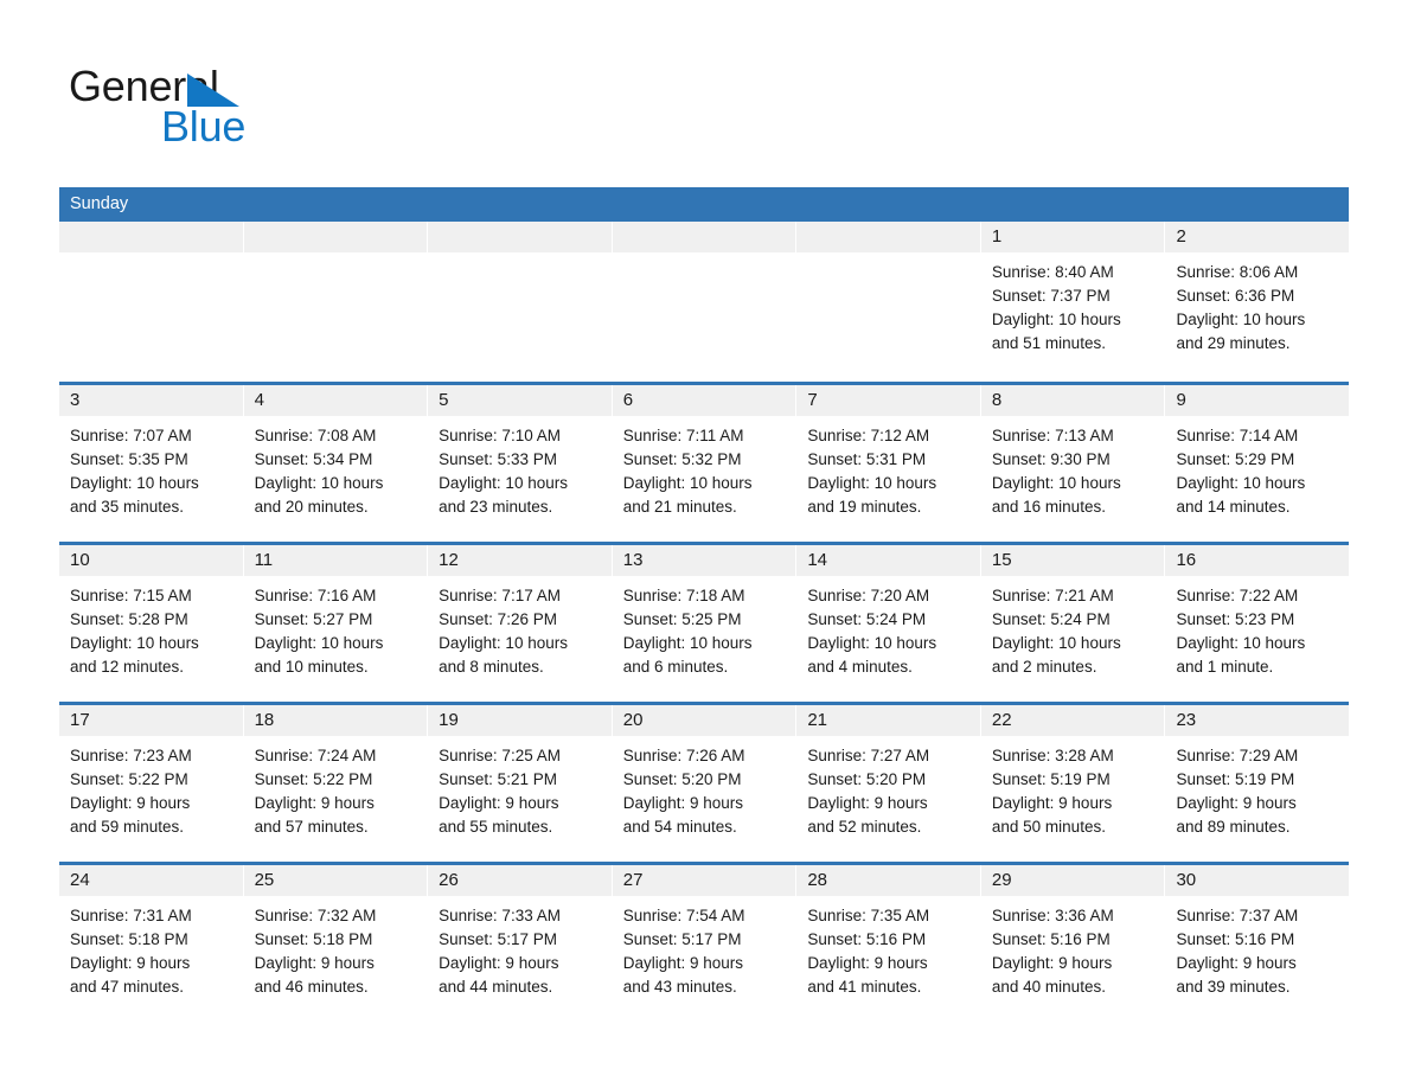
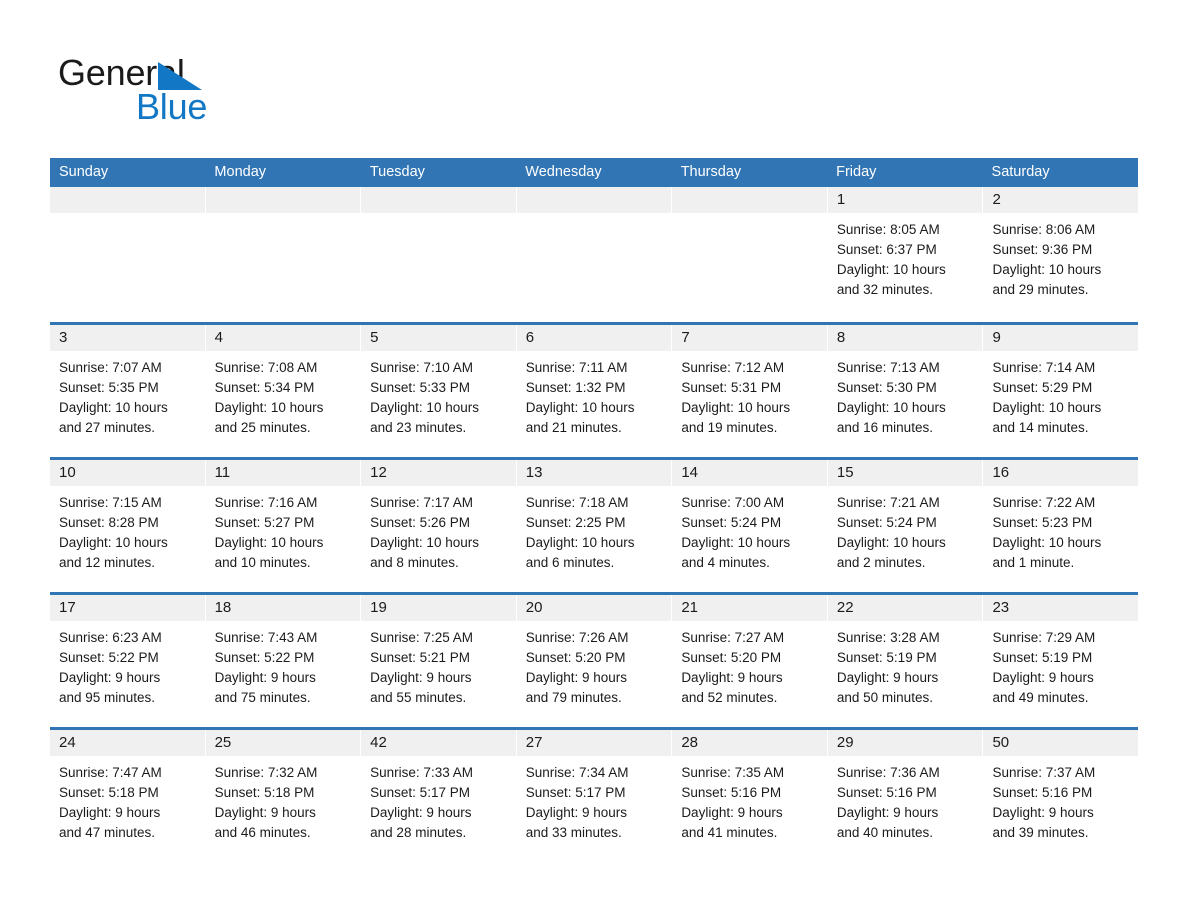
  Generl
  Blue
  Sunday
+ Monday
+ Tuesday
+ Wednesday
+ Thursday
+ Friday
+ Saturday
  1
- Sunrise: 8:40 AM
+ Sunrise: 8:05 AM
- Sunset: 7:37 PM
+ Sunset: 6:37 PM
  Daylight: 10 hours
- and 51 minutes.
+ and 32 minutes.
  2
  Sunrise: 8:06 AM
- Sunset: 6:36 PM
+ Sunset: 9:36 PM
  Daylight: 10 hours
  and 29 minutes.
  3
  Sunrise: 7:07 AM
  Sunset: 5:35 PM
  Daylight: 10 hours
- and 35 minutes.
+ and 27 minutes.
  4
  Sunrise: 7:08 AM
  Sunset: 5:34 PM
  Daylight: 10 hours
- and 20 minutes.
+ and 25 minutes.
  5
  Sunrise: 7:10 AM
  Sunset: 5:33 PM
  Daylight: 10 hours
  and 23 minutes.
  6
  Sunrise: 7:11 AM
- Sunset: 5:32 PM
+ Sunset: 1:32 PM
  Daylight: 10 hours
  and 21 minutes.
  7
  Sunrise: 7:12 AM
  Sunset: 5:31 PM
  Daylight: 10 hours
  and 19 minutes.
  8
  Sunrise: 7:13 AM
- Sunset: 9:30 PM
+ Sunset: 5:30 PM
  Daylight: 10 hours
  and 16 minutes.
  9
  Sunrise: 7:14 AM
  Sunset: 5:29 PM
  Daylight: 10 hours
  and 14 minutes.
  10
  Sunrise: 7:15 AM
- Sunset: 5:28 PM
+ Sunset: 8:28 PM
  Daylight: 10 hours
  and 12 minutes.
  11
  Sunrise: 7:16 AM
  Sunset: 5:27 PM
  Daylight: 10 hours
  and 10 minutes.
  12
  Sunrise: 7:17 AM
- Sunset: 7:26 PM
+ Sunset: 5:26 PM
  Daylight: 10 hours
  and 8 minutes.
  13
  Sunrise: 7:18 AM
- Sunset: 5:25 PM
+ Sunset: 2:25 PM
  Daylight: 10 hours
  and 6 minutes.
  14
- Sunrise: 7:20 AM
+ Sunrise: 7:00 AM
  Sunset: 5:24 PM
  Daylight: 10 hours
  and 4 minutes.
  15
  Sunrise: 7:21 AM
  Sunset: 5:24 PM
  Daylight: 10 hours
  and 2 minutes.
  16
  Sunrise: 7:22 AM
  Sunset: 5:23 PM
  Daylight: 10 hours
  and 1 minute.
  17
- Sunrise: 7:23 AM
+ Sunrise: 6:23 AM
  Sunset: 5:22 PM
  Daylight: 9 hours
- and 59 minutes.
+ and 95 minutes.
  18
- Sunrise: 7:24 AM
+ Sunrise: 7:43 AM
  Sunset: 5:22 PM
  Daylight: 9 hours
- and 57 minutes.
+ and 75 minutes.
  19
  Sunrise: 7:25 AM
  Sunset: 5:21 PM
  Daylight: 9 hours
  and 55 minutes.
  20
  Sunrise: 7:26 AM
  Sunset: 5:20 PM
  Daylight: 9 hours
- and 54 minutes.
+ and 79 minutes.
  21
  Sunrise: 7:27 AM
  Sunset: 5:20 PM
  Daylight: 9 hours
  and 52 minutes.
  22
  Sunrise: 3:28 AM
  Sunset: 5:19 PM
  Daylight: 9 hours
  and 50 minutes.
  23
  Sunrise: 7:29 AM
  Sunset: 5:19 PM
  Daylight: 9 hours
- and 89 minutes.
+ and 49 minutes.
  24
- Sunrise: 7:31 AM
+ Sunrise: 7:47 AM
  Sunset: 5:18 PM
  Daylight: 9 hours
  and 47 minutes.
  25
  Sunrise: 7:32 AM
  Sunset: 5:18 PM
  Daylight: 9 hours
  and 46 minutes.
- 26
+ 42
  Sunrise: 7:33 AM
  Sunset: 5:17 PM
  Daylight: 9 hours
- and 44 minutes.
+ and 28 minutes.
  27
- Sunrise: 7:54 AM
+ Sunrise: 7:34 AM
  Sunset: 5:17 PM
  Daylight: 9 hours
- and 43 minutes.
+ and 33 minutes.
  28
  Sunrise: 7:35 AM
  Sunset: 5:16 PM
  Daylight: 9 hours
  and 41 minutes.
  29
- Sunrise: 3:36 AM
+ Sunrise: 7:36 AM
  Sunset: 5:16 PM
  Daylight: 9 hours
  and 40 minutes.
- 30
+ 50
  Sunrise: 7:37 AM
  Sunset: 5:16 PM
  Daylight: 9 hours
  and 39 minutes.
